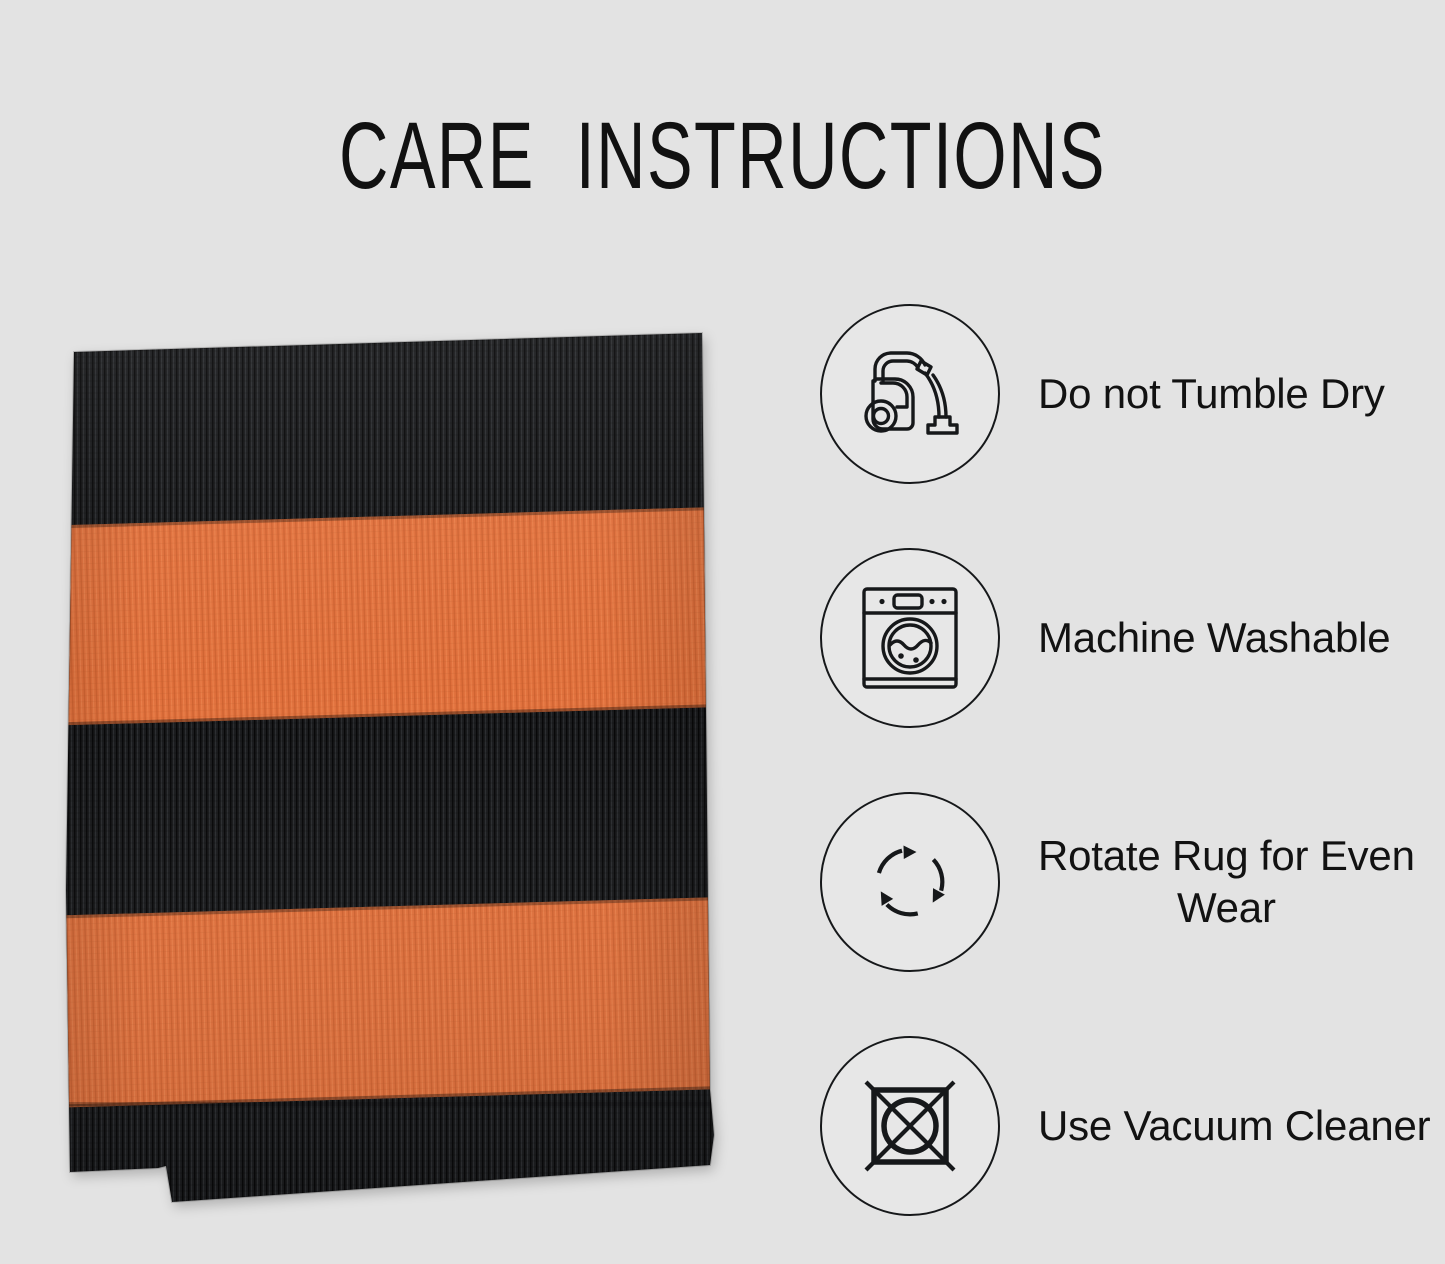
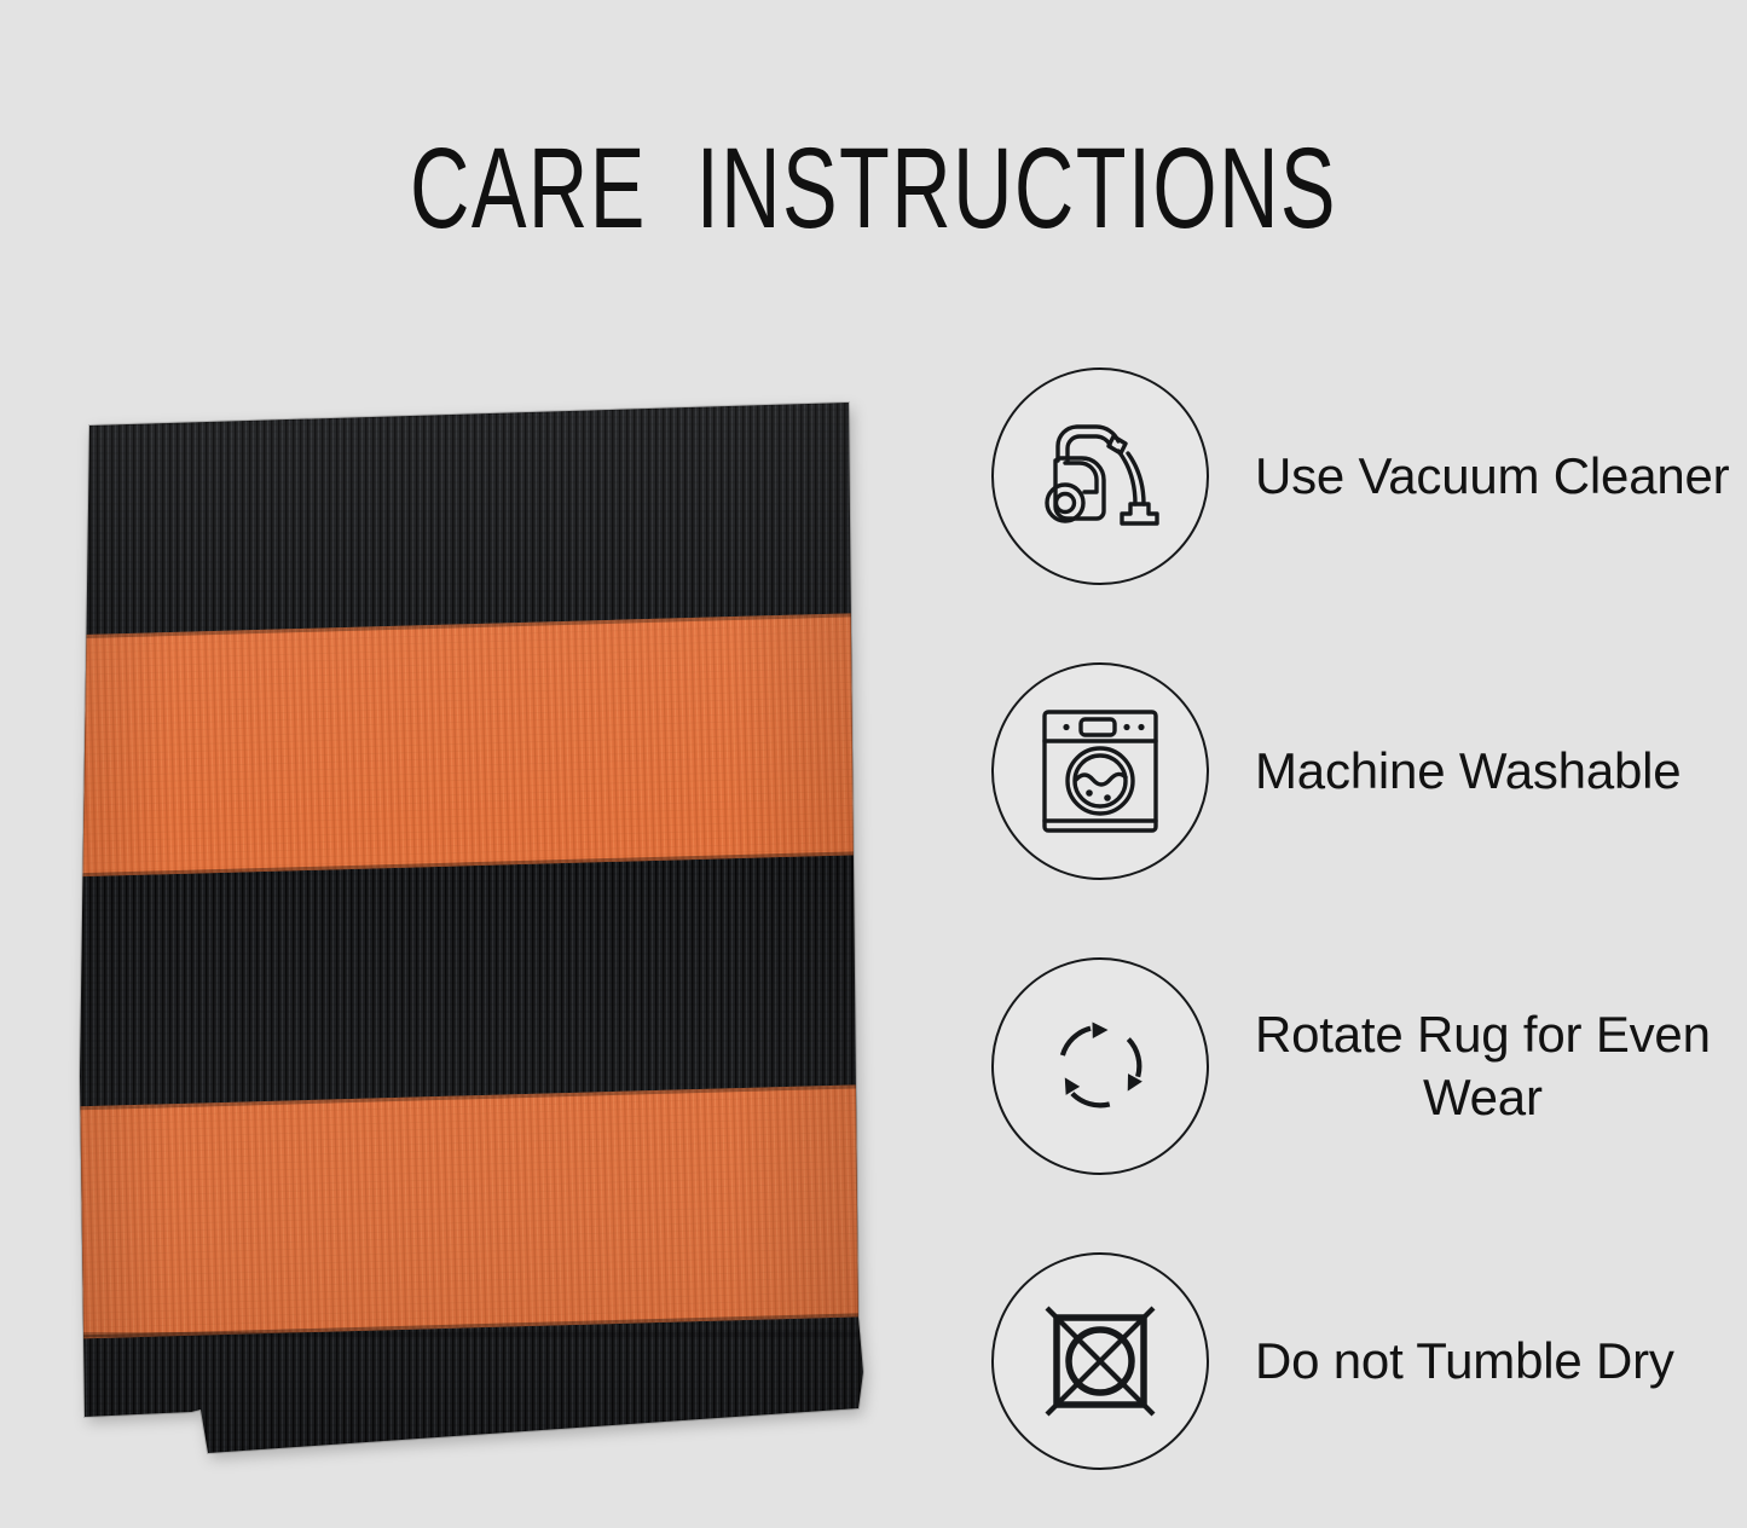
  CARE INSTRUCTIONS
- Do not Tumble Dry
+ Use Vacuum Cleaner
  Machine Washable
  Rotate Rug for Even
  Wear
- Use Vacuum Cleaner
+ Do not Tumble Dry
